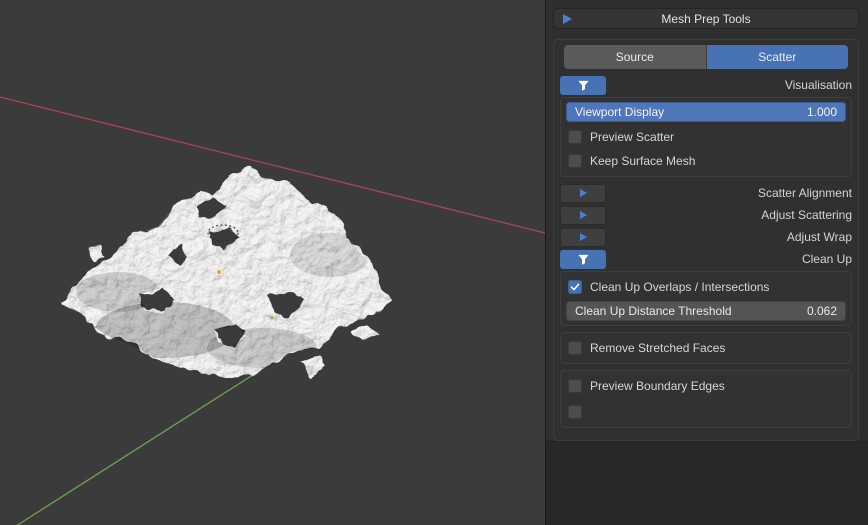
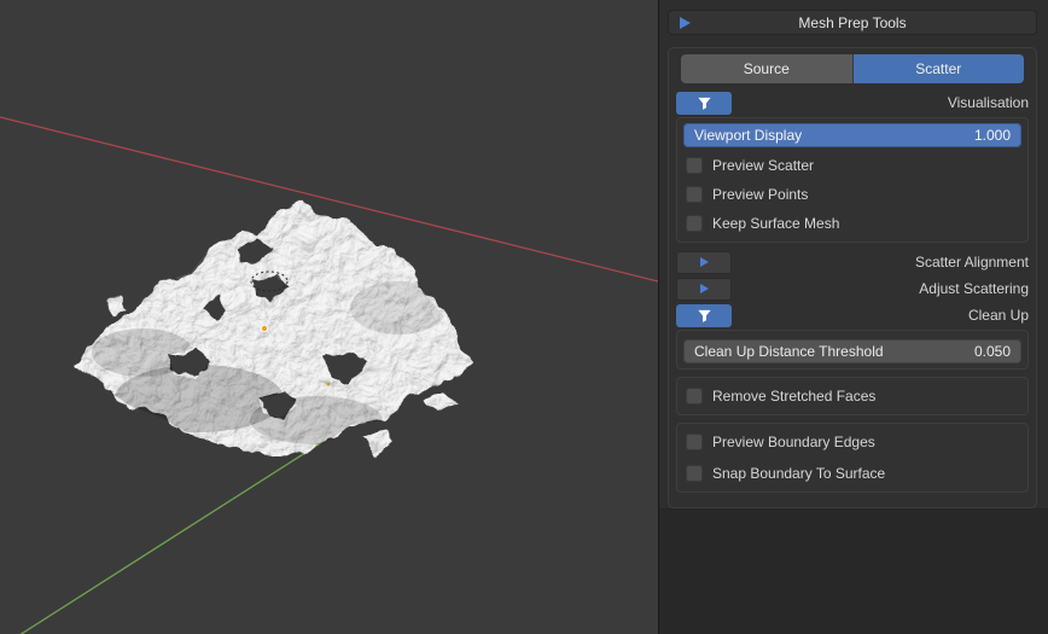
  Mesh Prep Tools
  Source
  Scatter
  Visualisation
  Viewport Display
  1.000
  Preview Scatter
+ Preview Points
  Keep Surface Mesh
  Scatter Alignment
  Adjust Scattering
- Adjust Wrap
  Clean Up
- Clean Up Overlaps / Intersections
  Clean Up Distance Threshold
- 0.062
+ 0.050
  Remove Stretched Faces
  Preview Boundary Edges
+ Snap Boundary To Surface
